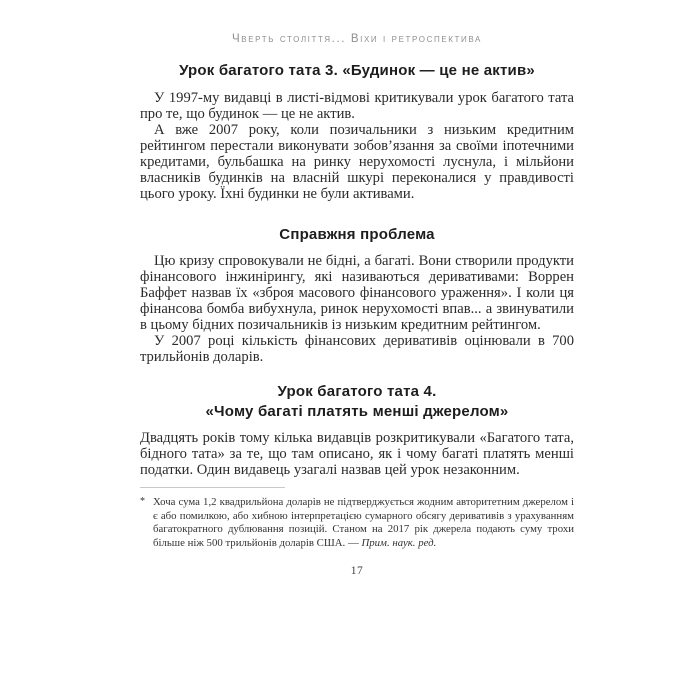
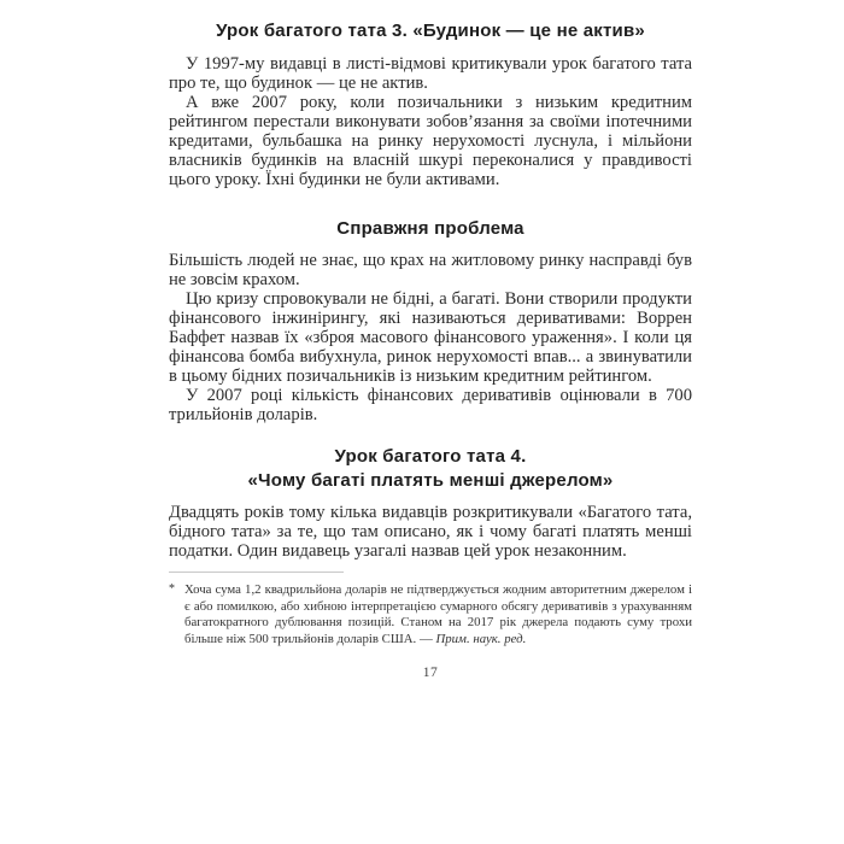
- Чверть століття... Віхи і ретроспектива
  Урок багатого тата 3. «Будинок — це не актив»
  У 1997-му видавці в листі-відмові критикували урок багатого тата про те, що будинок — це не актив.
  А вже 2007 року, коли позичальники з низьким кредитним рейтингом перестали виконувати зобов’язання за своїми іпотечними кредитами, бульбашка на ринку нерухомості луснула, і мільйони власників будинків на власній шкурі переконалися у правдивості цього уроку. Їхні будинки не були активами.
  Справжня проблема
+ Більшість людей не знає, що крах на житловому ринку насправді був не зовсім крахом.
  Цю кризу спровокували не бідні, а багаті. Вони створили продукти фінансового інжинірингу, які називаються деривативами: Воррен Баффет назвав їх «зброя масового фінансового ураження». І коли ця фінансова бомба вибухнула, ринок нерухомості впав... а звинуватили в цьому бідних позичальників із низьким кредитним рейтингом.
  У 2007 році кількість фінансових деривативів оцінювали в 700 трильйонів доларів.
  Урок багатого тата 4.
  «Чому багаті платять менші джерелом»
  Двадцять років тому кілька видавців розкритикували «Багатого тата, бідного тата» за те, що там описано, як і чому багаті платять менші податки. Один видавець узагалі назвав цей урок незаконним.
  *
  Хоча сума 1,2 квадрильйона доларів не підтверджується жодним авторитетним джерелом і є або помилкою, або хибною інтерпретацією сумарного обсягу деривативів з урахуванням багатократного дублювання позицій. Станом на 2017 рік джерела подають суму трохи більше ніж 500 трильйонів доларів США. — Прим. наук. ред.
  17
